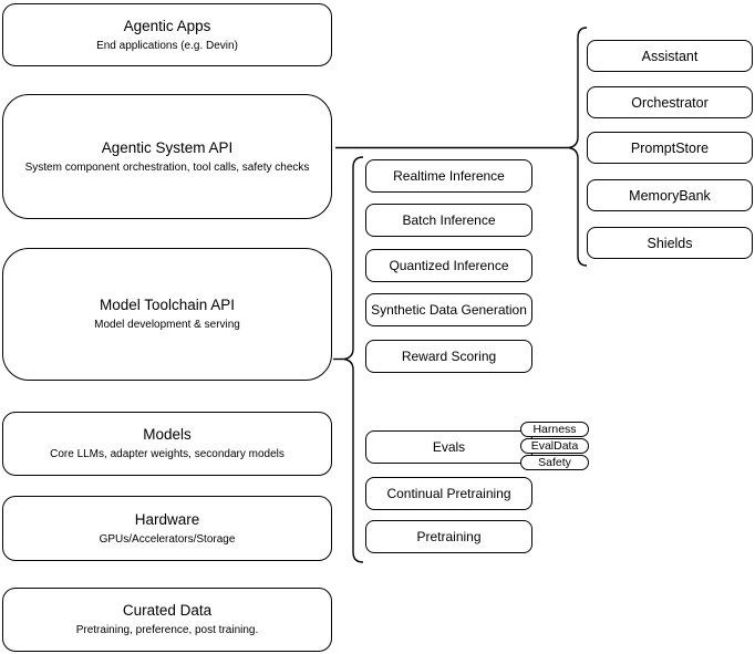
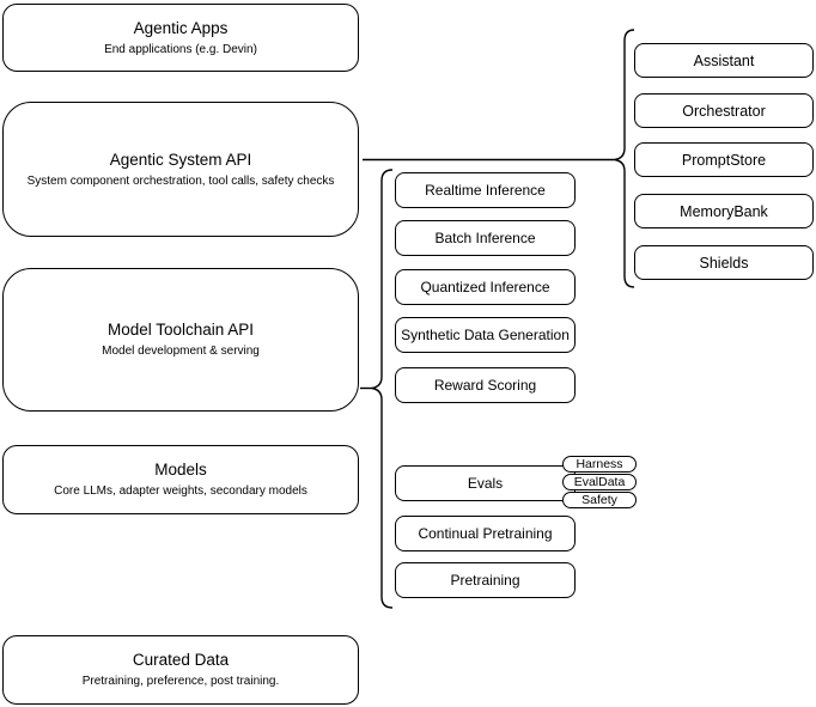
  Agentic Apps
  End applications (e.g. Devin)
  Agentic System API
  System component orchestration, tool calls, safety checks
  Model Toolchain API
  Model development & serving
  Models
  Core LLMs, adapter weights, secondary models
- Hardware
- GPUs/Accelerators/Storage
  Curated Data
  Pretraining, preference, post training.
  Realtime Inference
  Batch Inference
  Quantized Inference
  Synthetic Data Generation
  Reward Scoring
  Evals
  Continual Pretraining
  Pretraining
  Harness
  EvalData
  Safety
  Assistant
  Orchestrator
  PromptStore
  MemoryBank
  Shields
